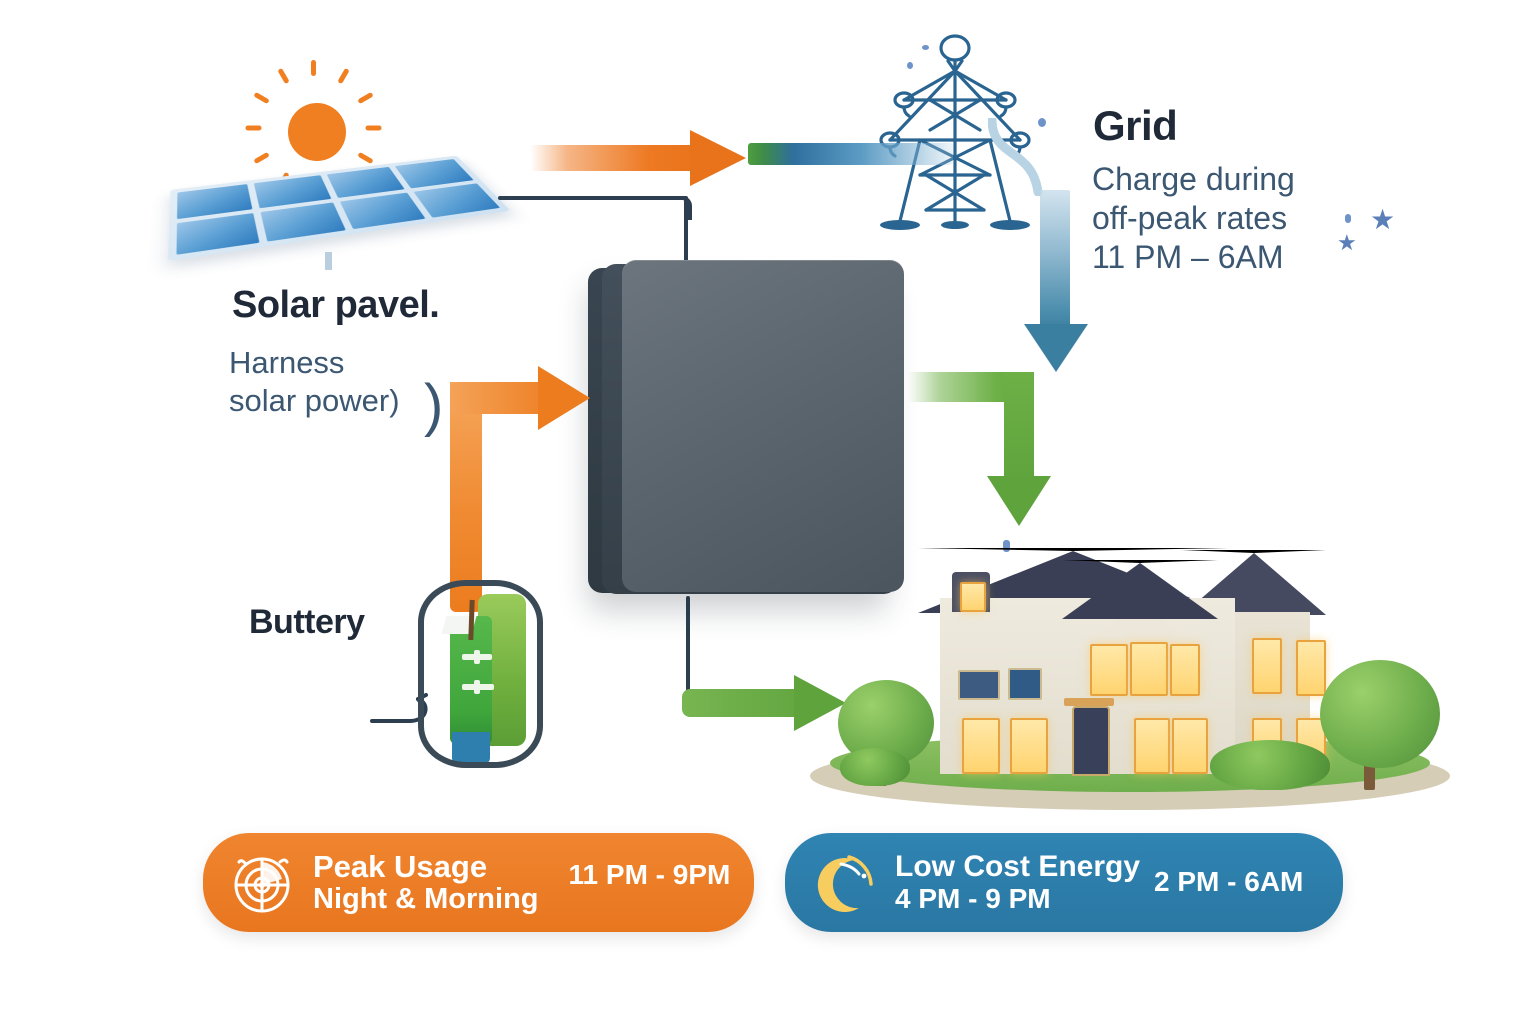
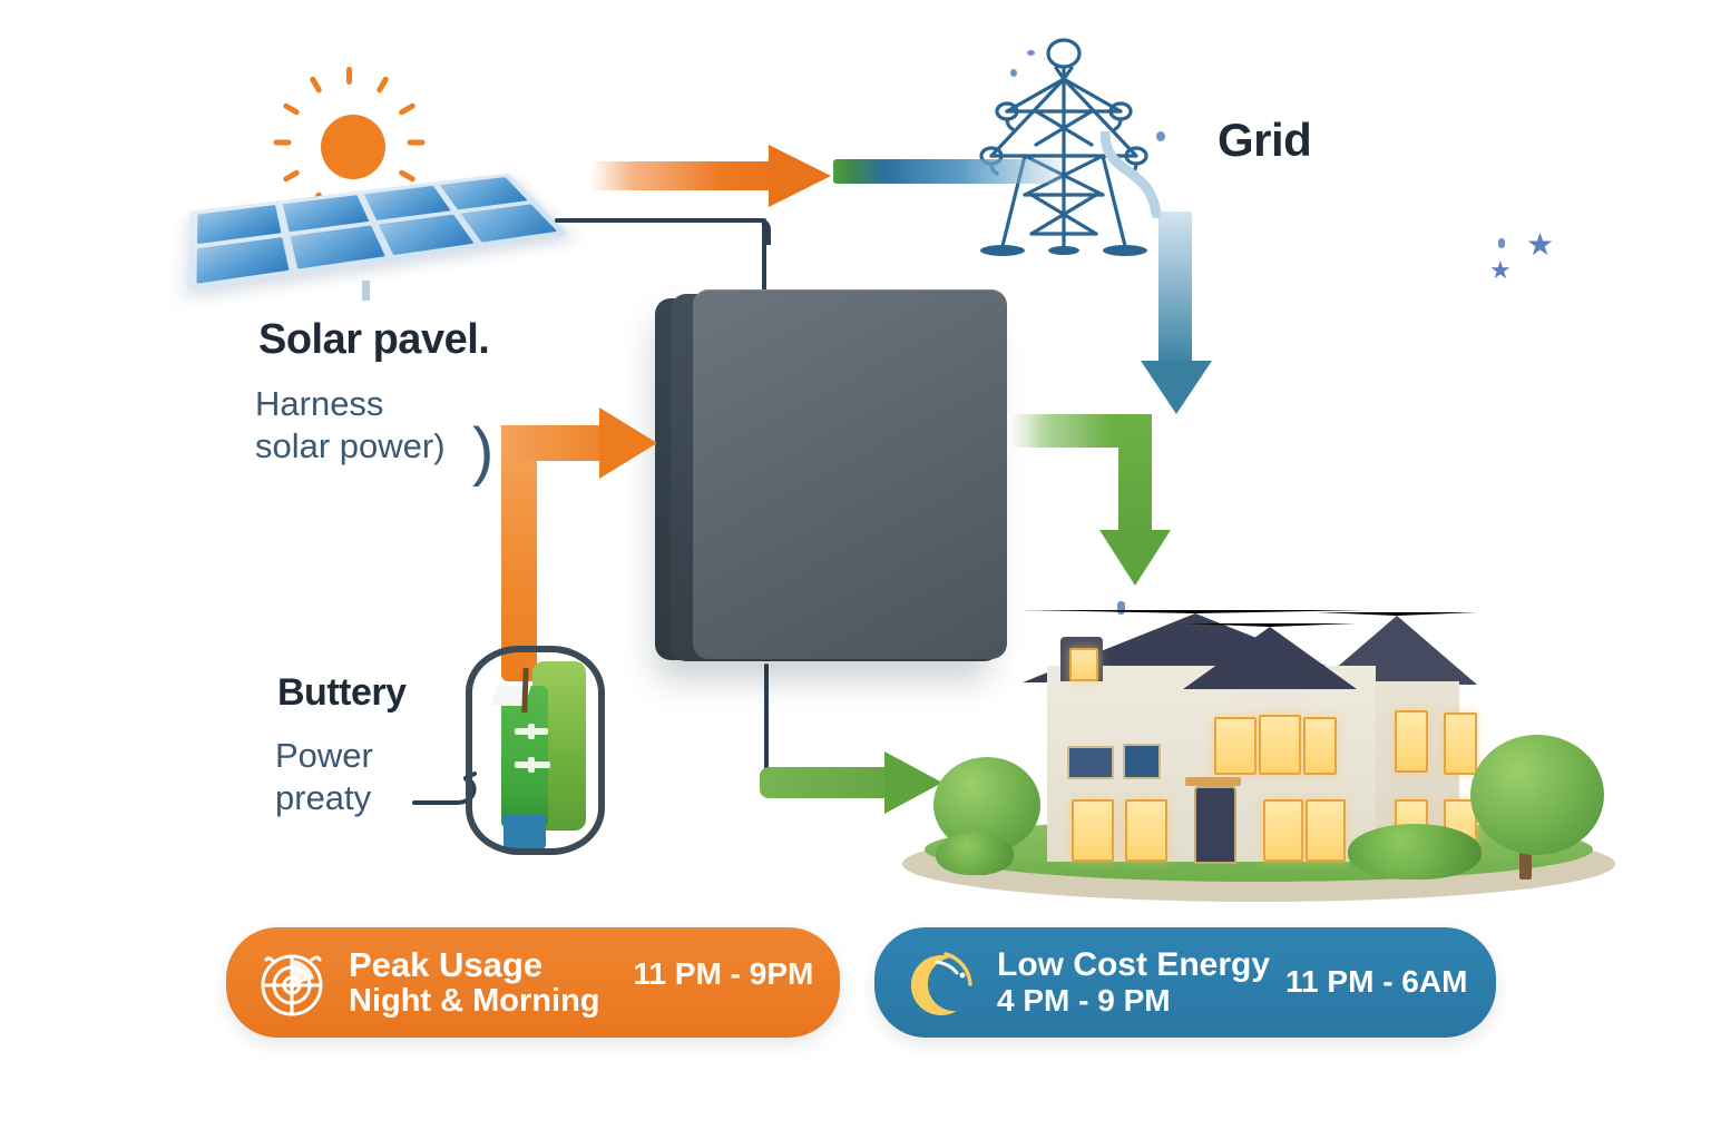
  Solar pavel.
  Harness
  solar power)
  Grid
- Charge during
- off-peak rates
- 11 PM – 6AM
  ★
  ★
  Buttery
+ Power
+ preaty
  )
  Peak Usage
  Night & Morning
  11 PM - 9PM
  Low Cost Energy
  4 PM - 9 PM
- 2 PM - 6AM
+ 11 PM - 6AM
